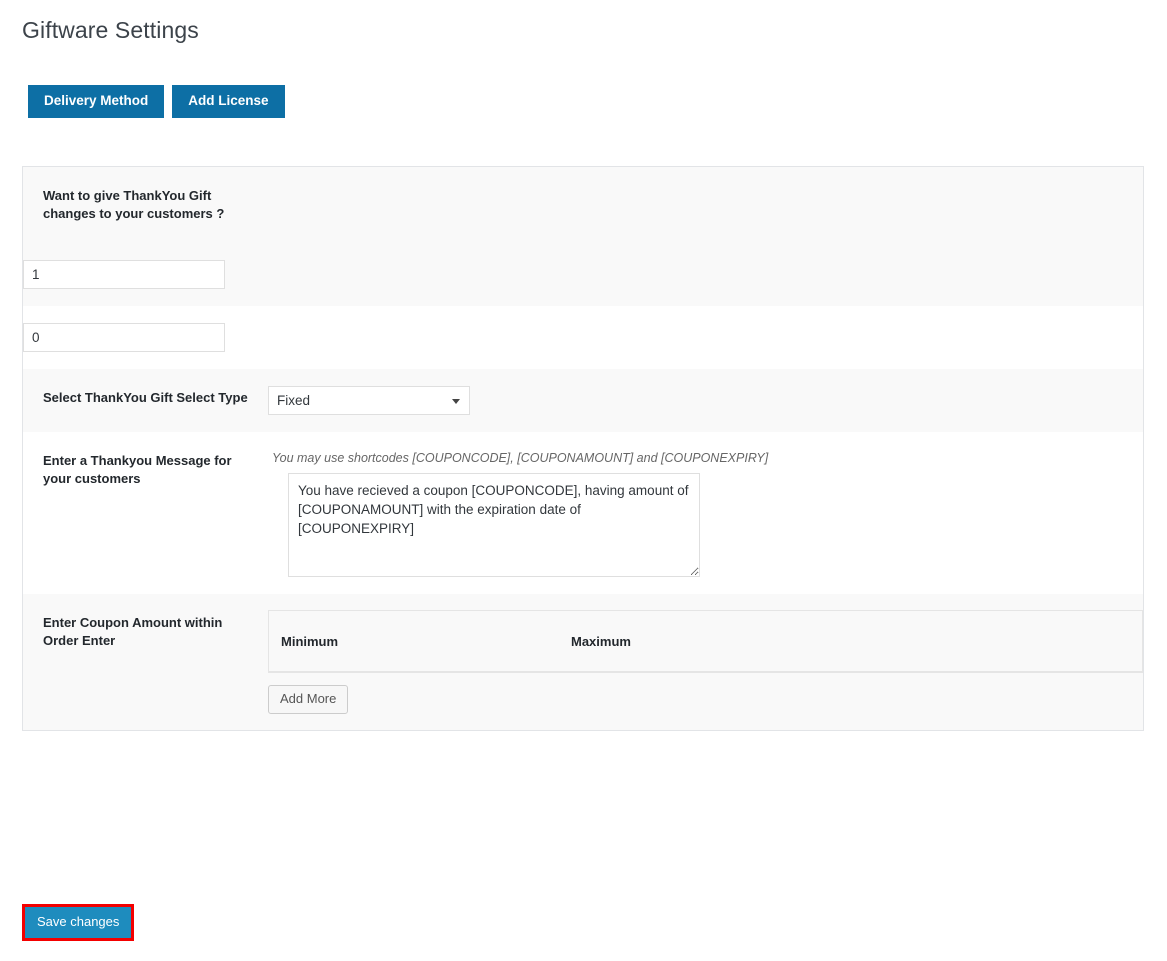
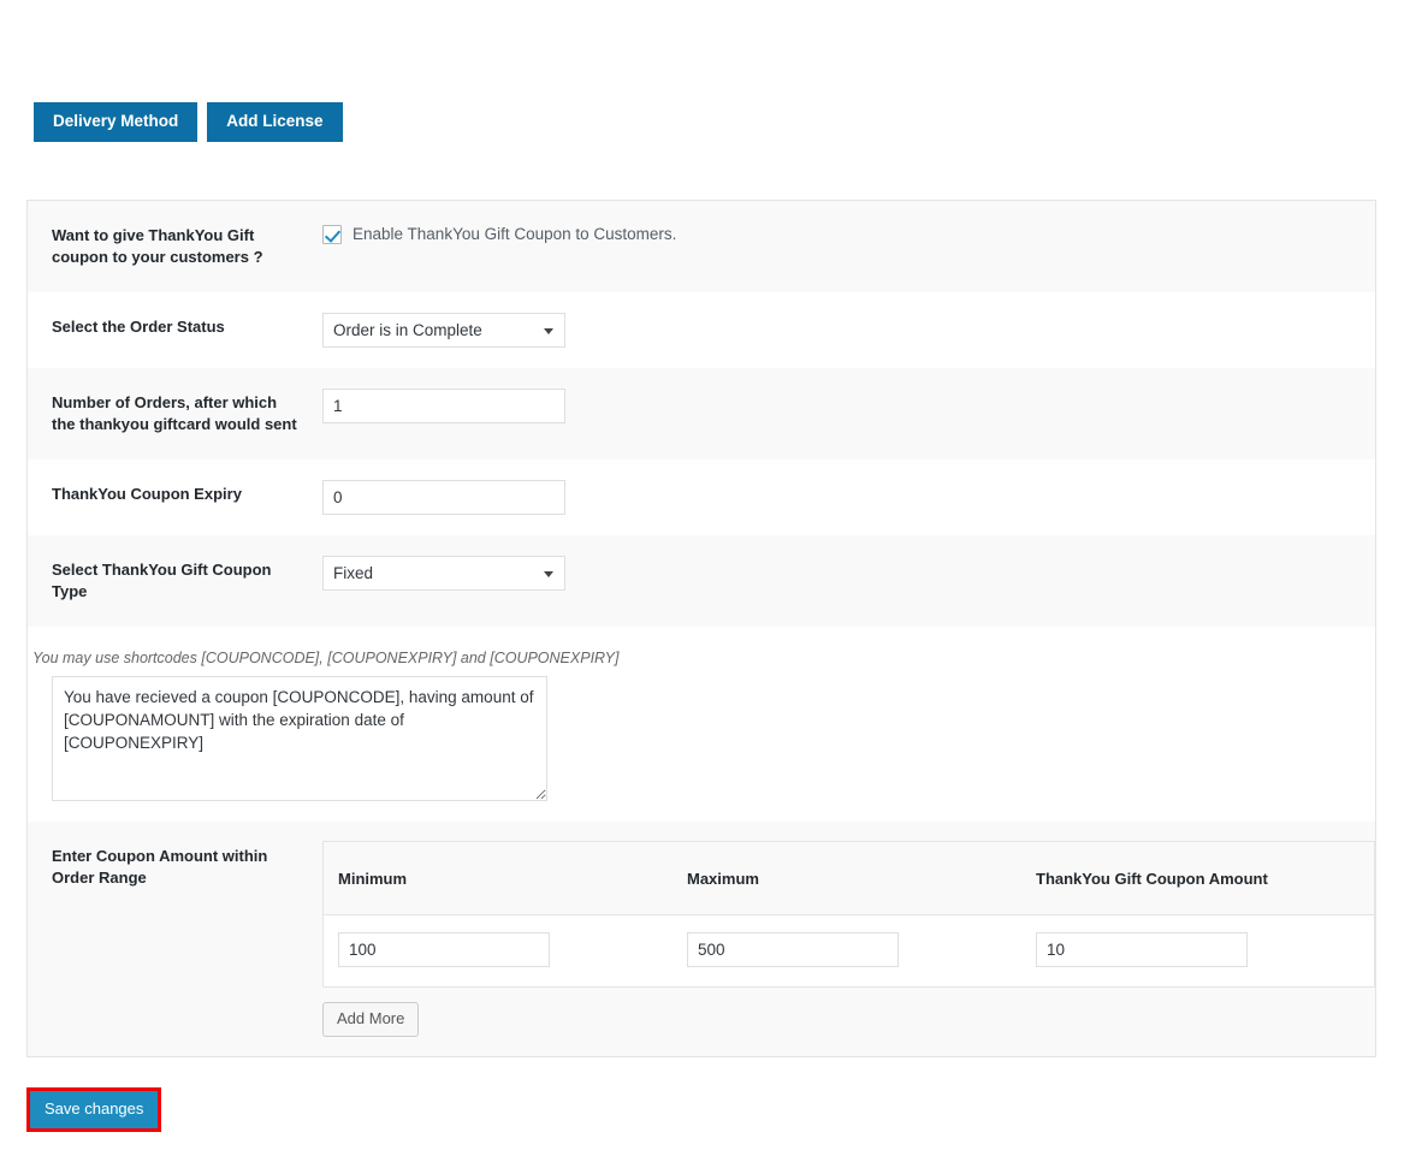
- Giftware Settings
  Delivery Method
  Add License
- Want to give ThankYou Gift changes to your customers ?
+ Want to give ThankYou Gift coupon to your customers ?
+ Enable ThankYou Gift Coupon to Customers.
+ Select the Order Status
+ Order is in Complete
+ Number of Orders, after which the thankyou giftcard would sent
  1
+ ThankYou Coupon Expiry
  0
- Select ThankYou Gift Select Type
+ Select ThankYou Gift Coupon Type
  Fixed
- Enter a Thankyou Message for your customers
- You may use shortcodes [COUPONCODE], [COUPONAMOUNT] and [COUPONEXPIRY]
+ You may use shortcodes [COUPONCODE], [COUPONEXPIRY] and [COUPONEXPIRY]
- Enter Coupon Amount within Order Enter
+ Enter Coupon Amount within Order Range
  Minimum
  Maximum
+ ThankYou Gift Coupon Amount
+ 100
+ 500
+ 10
  Add More
  Save changes
